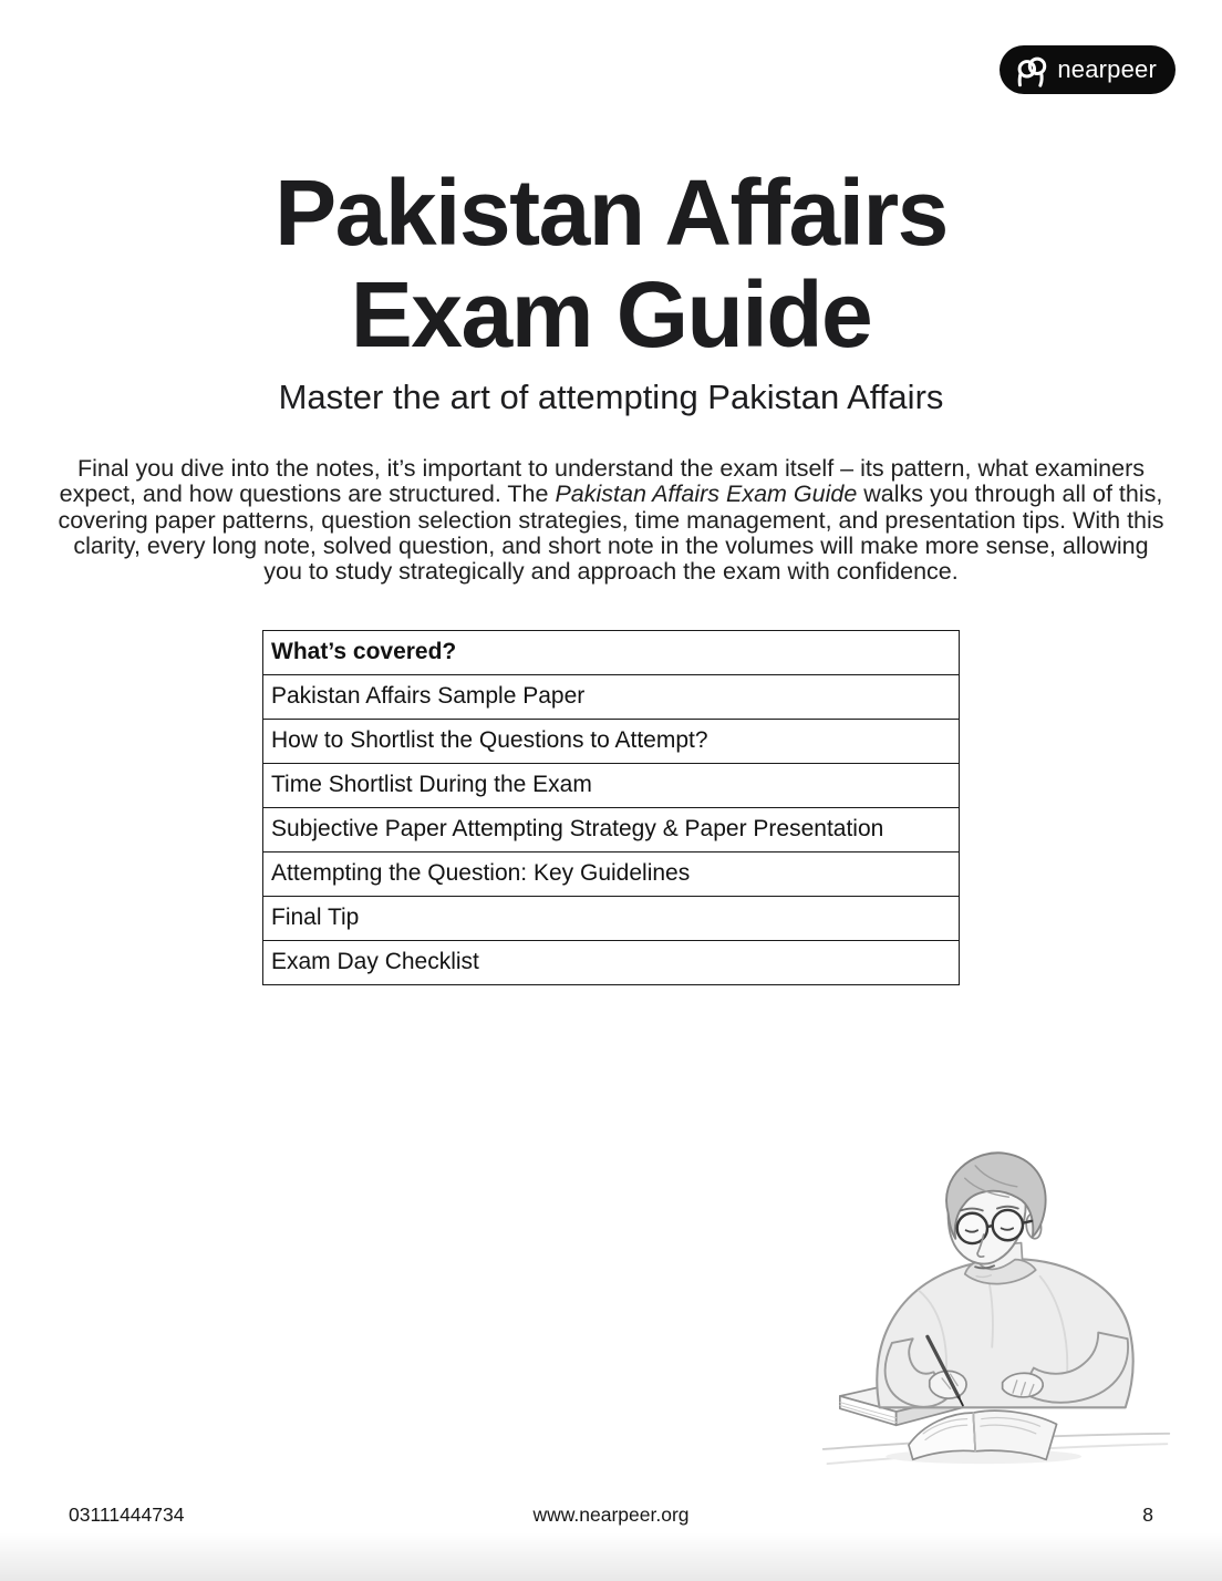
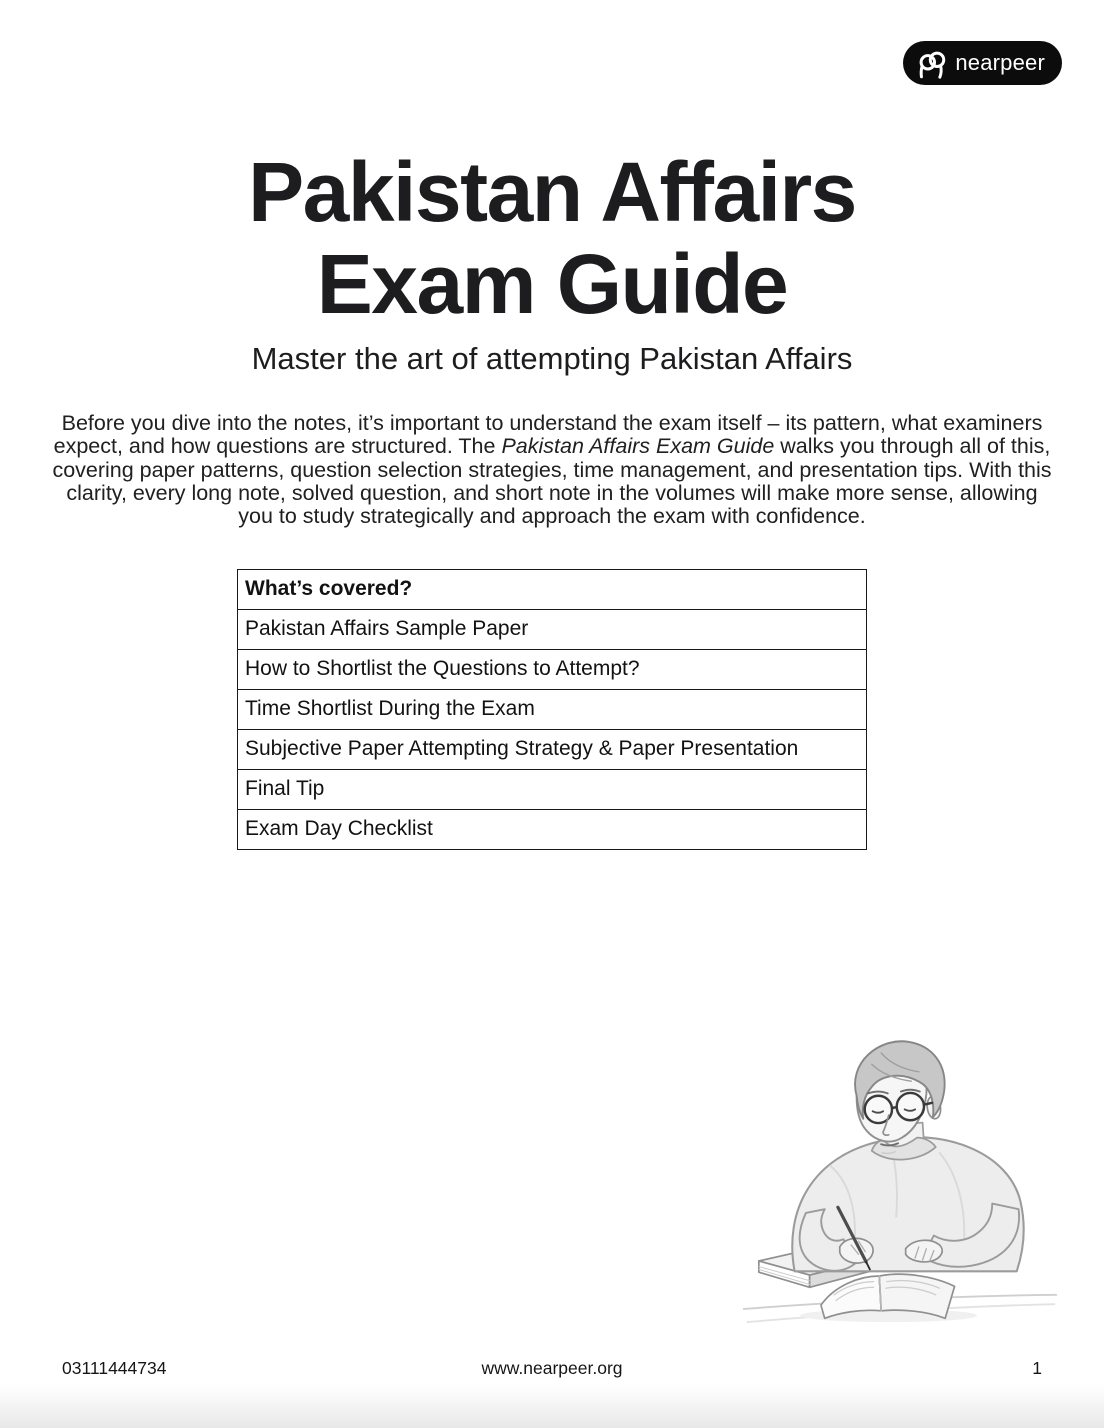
  nearpeer
  Pakistan Affairs
  Exam Guide
  Master the art of attempting Pakistan Affairs
- Final you dive into the notes, it’s important to understand the exam itself – its pattern, what examiners expect, and how questions are structured. The Pakistan Affairs Exam Guide walks you through all of this, covering paper patterns, question selection strategies, time management, and presentation tips. With this clarity, every long note, solved question, and short note in the volumes will make more sense, allowing you to study strategically and approach the exam with confidence.
+ Before you dive into the notes, it’s important to understand the exam itself – its pattern, what examiners expect, and how questions are structured. The Pakistan Affairs Exam Guide walks you through all of this, covering paper patterns, question selection strategies, time management, and presentation tips. With this clarity, every long note, solved question, and short note in the volumes will make more sense, allowing you to study strategically and approach the exam with confidence.
  What’s covered?
  Pakistan Affairs Sample Paper
  How to Shortlist the Questions to Attempt?
  Time Shortlist During the Exam
  Subjective Paper Attempting Strategy & Paper Presentation
- Attempting the Question: Key Guidelines
  Final Tip
  Exam Day Checklist
  03111444734
  www.nearpeer.org
- 8
+ 1
